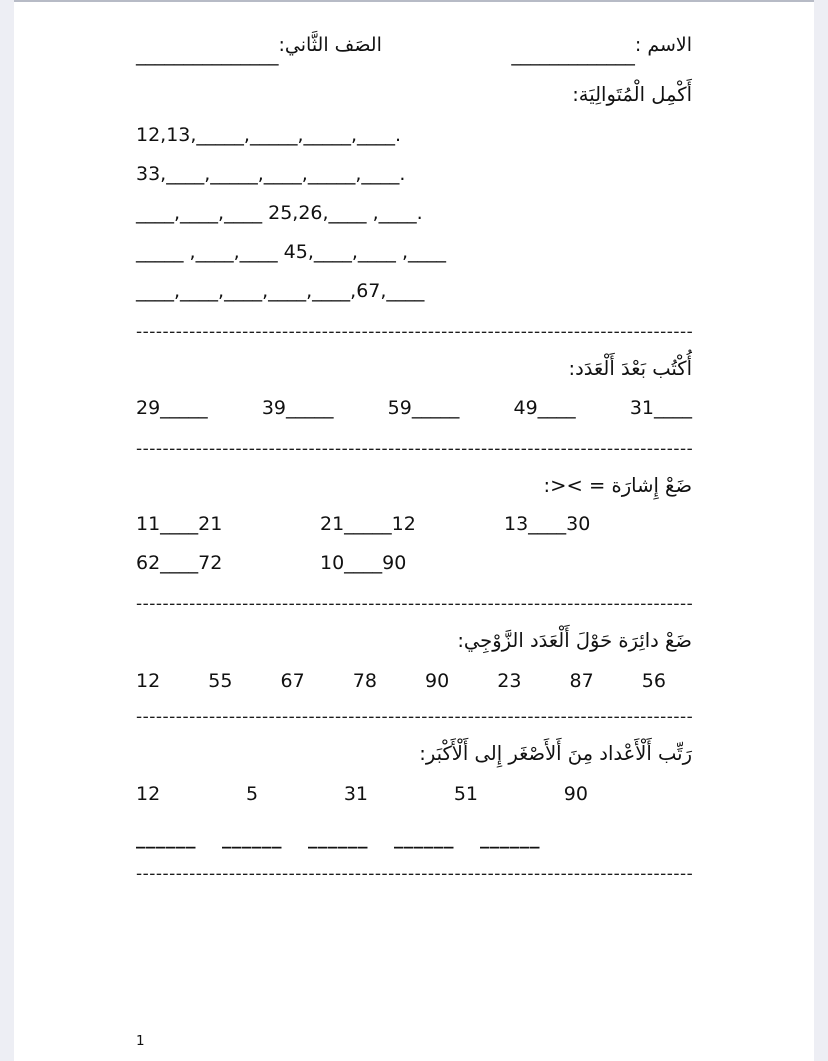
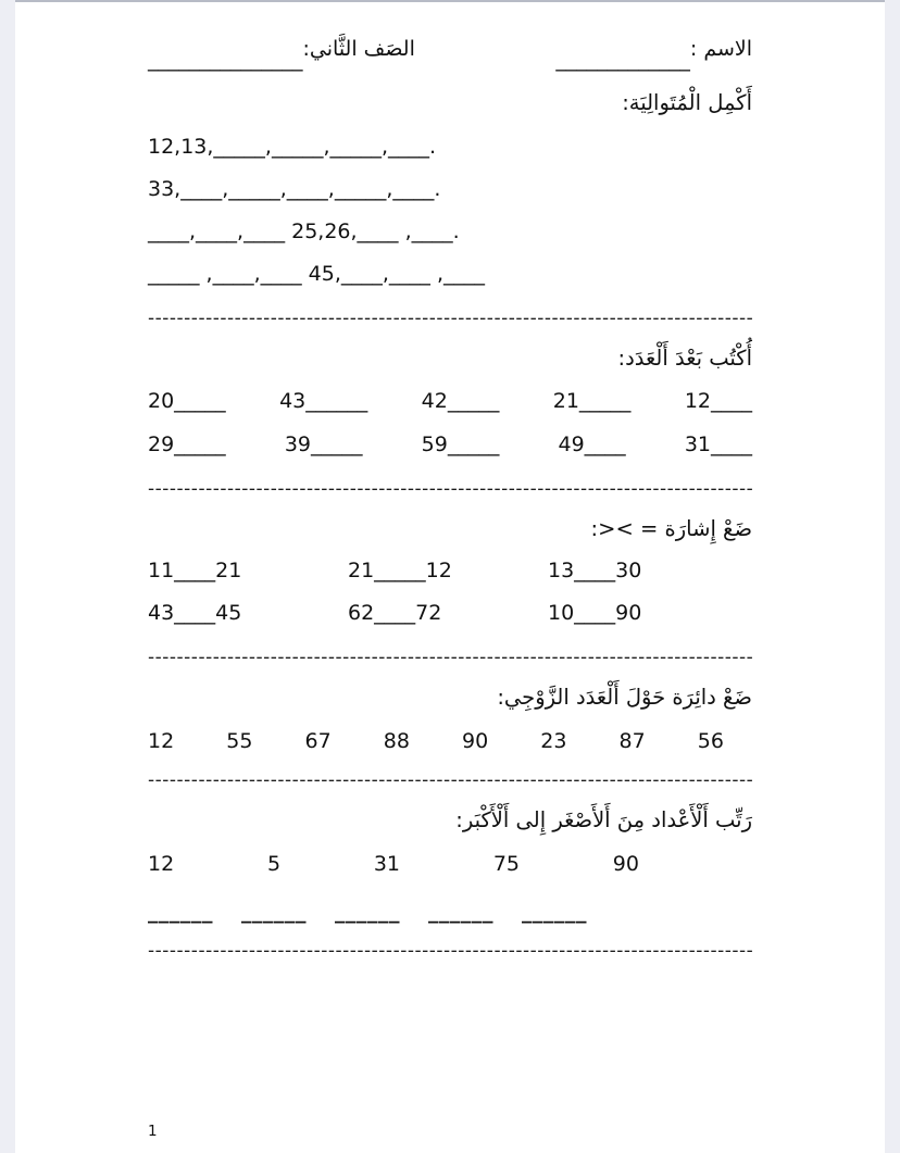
  الاسم :_____________
  الصَف الثَّاني:_______________
  أَكْمِل الْمُتَوالِيَة:
  12,13,_____,_____,_____,____.
  33,____,_____,____,_____,____.
  ____,____,____ 25,26,____ ,____.
  _____ ,____,____ 45,____,____ ,____
- ____,____,____,____,____,67,____
  ------------------------------------------------------------------------------------
  أُكْتُب بَعْدَ أَلْعَدَد:
+ 20_____
+ 43______
+ 42_____
+ 21_____
+ 12____
  29_____
  39_____
  59_____
  49____
  31____
  ------------------------------------------------------------------------------------
  ضَعْ إِشارَة = ><:
  11____21
  21_____12
  13____30
+ 43____45
  62____72
  10____90
  ------------------------------------------------------------------------------------
  ضَعْ دائِرَة حَوْلَ أَلْعَدَد الزَّوْجِي:
  12
  55
  67
- 78
+ 88
  90
  23
  87
  56
  ------------------------------------------------------------------------------------
  رَتِّب أَلْأَعْداد مِنَ أَلأَصْغَر إِلى أَلْأَكْبَر:
  12
  5
  31
- 51
+ 75
  90
  ______
  ______
  ______
  ______
  ______
  ------------------------------------------------------------------------------------
  1
